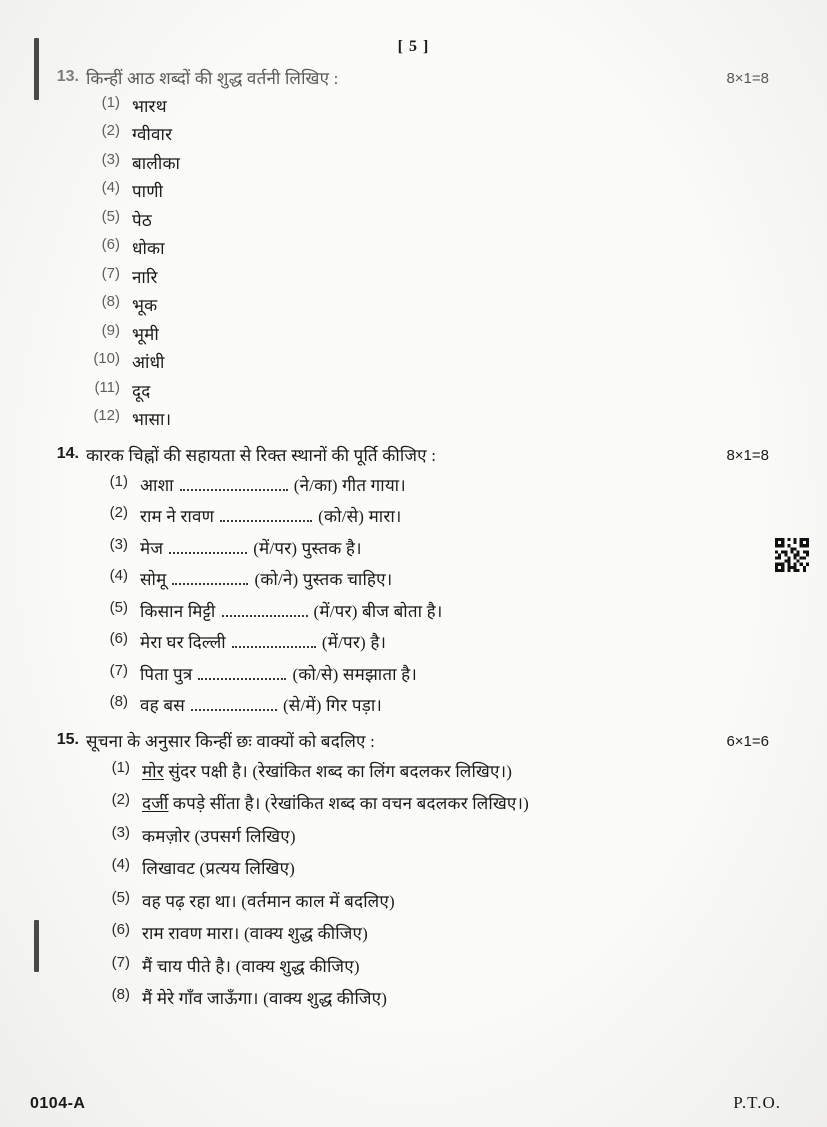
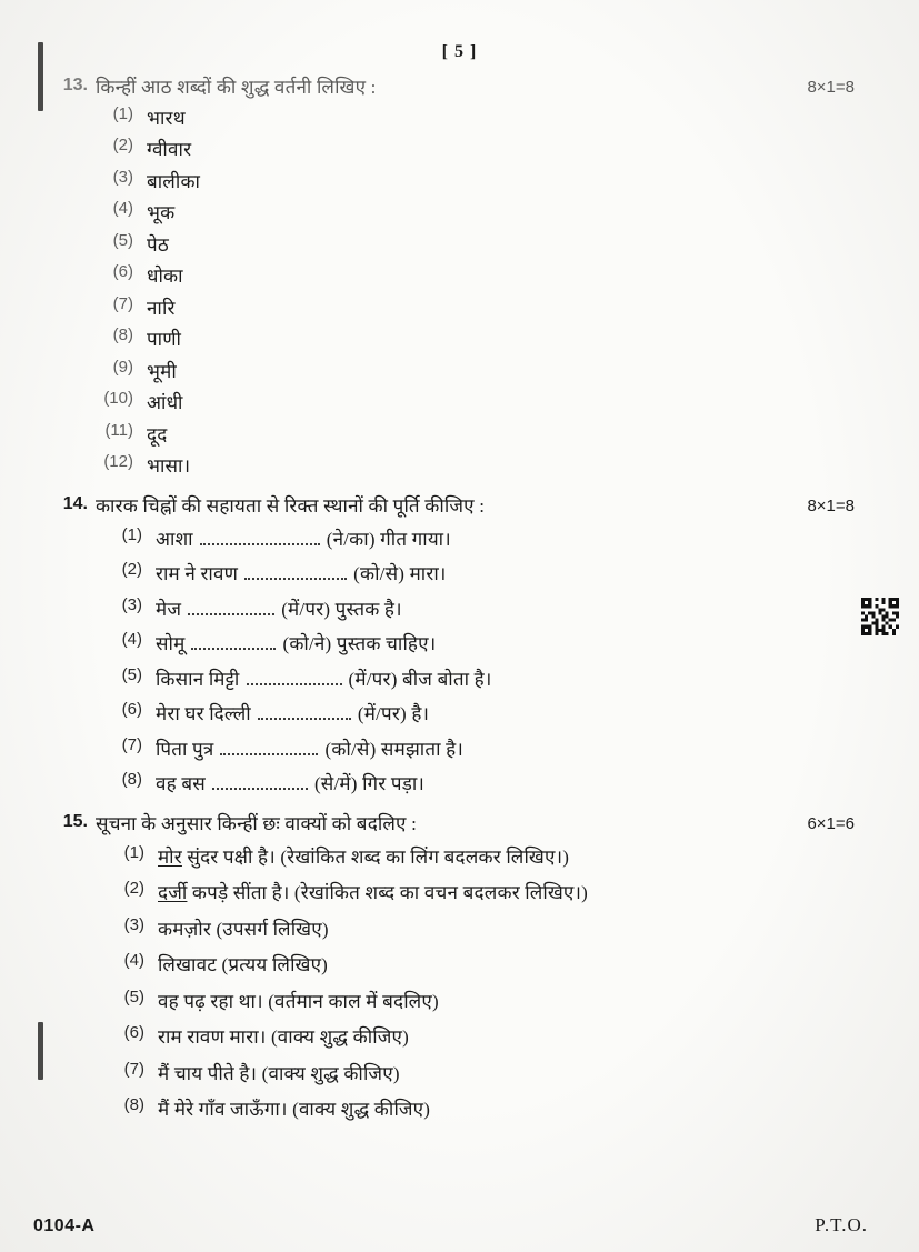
  [ 5 ]
  13.
  किन्हीं आठ शब्दों की शुद्ध वर्तनी लिखिए :
  8×1=8
  (1)
  भारथ
  (2)
  ग्वीवार
  (3)
  बालीका
  (4)
- पाणी
+ भूक
  (5)
  पेठ
  (6)
  धोका
  (7)
  नारि
  (8)
- भूक
+ पाणी
  (9)
  भूमी
  (10)
  आंधी
  (11)
  दूद
  (12)
  भासा।
  14.
  कारक चिह्नों की सहायता से रिक्त स्थानों की पूर्ति कीजिए :
  8×1=8
  (1)
  आशा
  (ने/का) गीत गाया।
  (2)
  राम ने रावण
  (को/से) मारा।
  (3)
  मेज
  (में/पर) पुस्तक है।
  (4)
  सोमू
  (को/ने) पुस्तक चाहिए।
  (5)
  किसान मिट्टी
  (में/पर) बीज बोता है।
  (6)
  मेरा घर दिल्ली
  (में/पर) है।
  (7)
  पिता पुत्र
  (को/से) समझाता है।
  (8)
  वह बस
  (से/में) गिर पड़ा।
  15.
  सूचना के अनुसार किन्हीं छः वाक्यों को बदलिए :
  6×1=6
  (1)
  मोर सुंदर पक्षी है। (रेखांकित शब्द का लिंग बदलकर लिखिए।)
  (2)
  दर्जी कपड़े सींता है। (रेखांकित शब्द का वचन बदलकर लिखिए।)
  (3)
  कमज़ोर (उपसर्ग लिखिए)
  (4)
  लिखावट (प्रत्यय लिखिए)
  (5)
  वह पढ़ रहा था। (वर्तमान काल में बदलिए)
  (6)
  राम रावण मारा। (वाक्य शुद्ध कीजिए)
  (7)
  मैं चाय पीते है। (वाक्य शुद्ध कीजिए)
  (8)
  मैं मेरे गाँव जाऊँगा। (वाक्य शुद्ध कीजिए)
  0104-A
  P.T.O.
